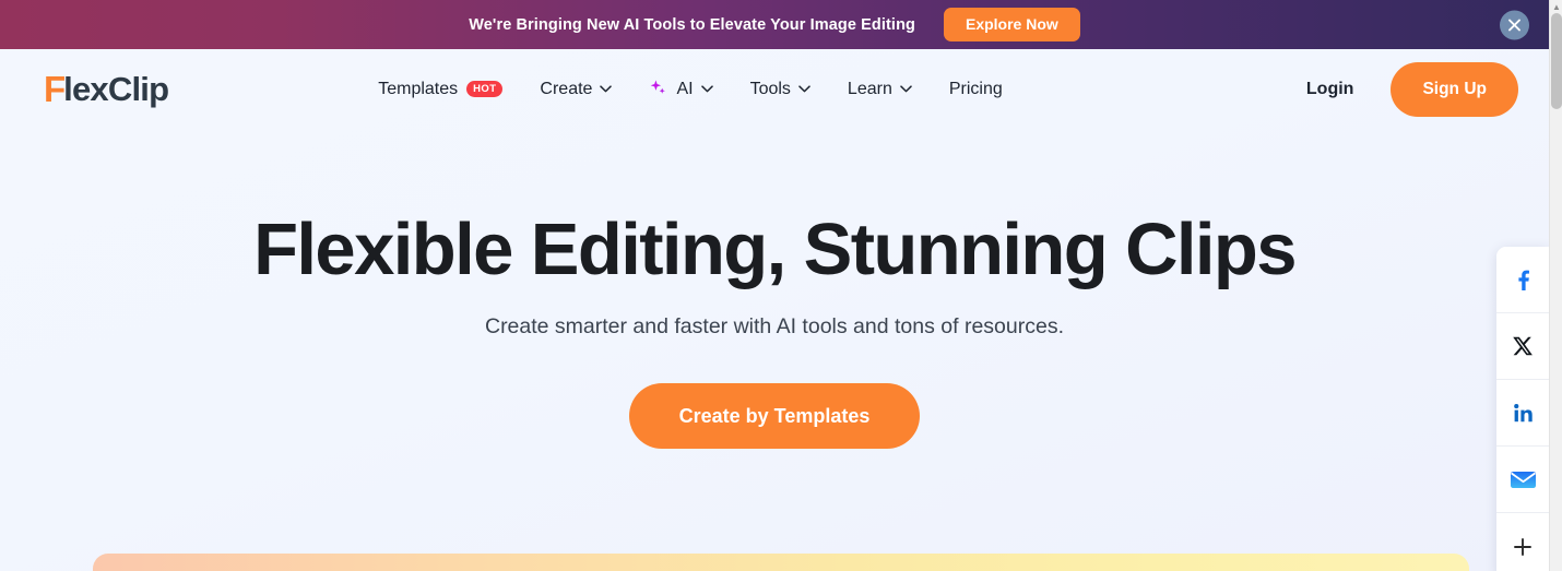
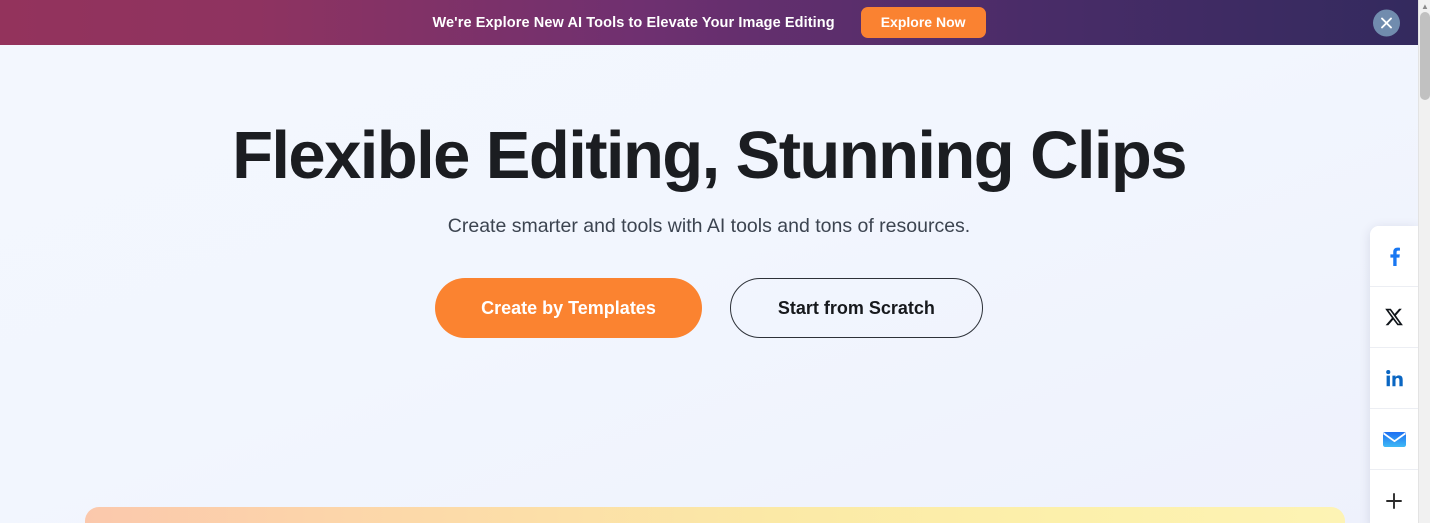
- We're Bringing New AI Tools to Elevate Your Image Editing
+ We're Explore New AI Tools to Elevate Your Image Editing
  Explore Now
- F
- lexClip
- Templates
- HOT
- Create
- AI
- Tools
- Learn
- Pricing
- Login
- Sign Up
  Flexible Editing, Stunning Clips
- Create smarter and faster with AI tools and tons of resources.
+ Create smarter and tools with AI tools and tons of resources.
  Create by Templates
+ Start from Scratch
  ▲
